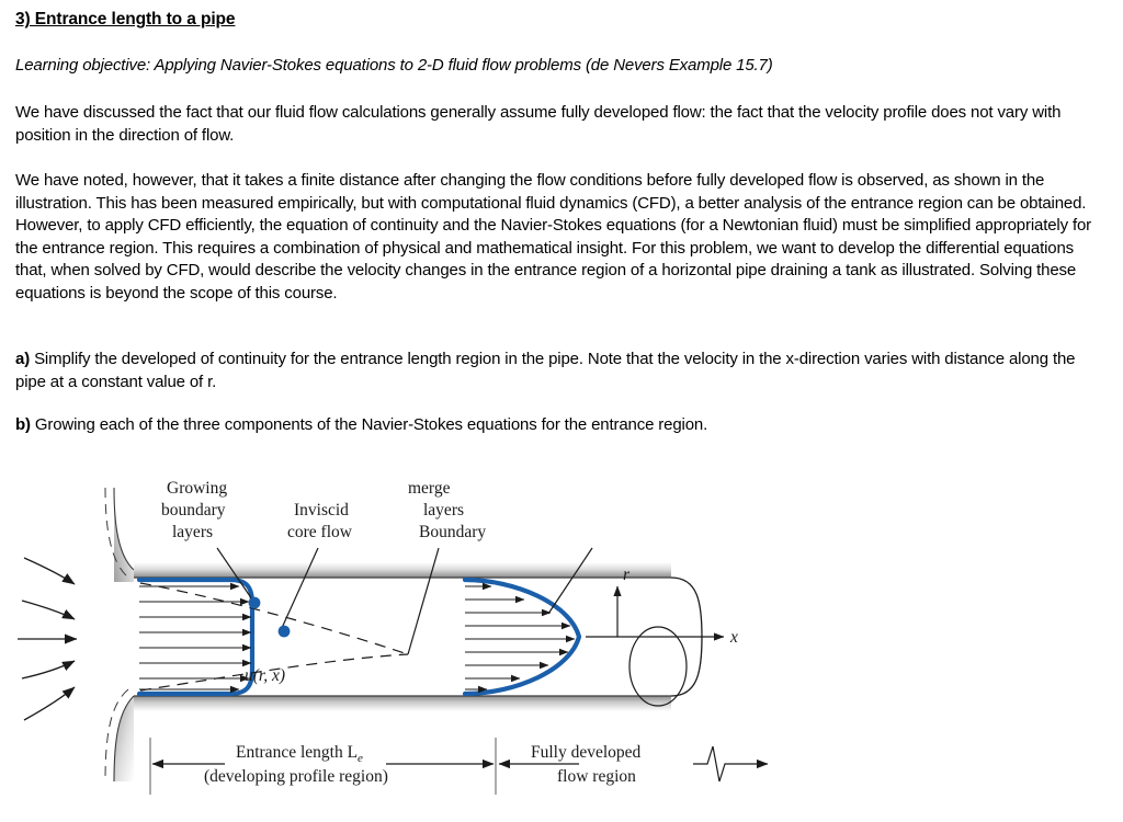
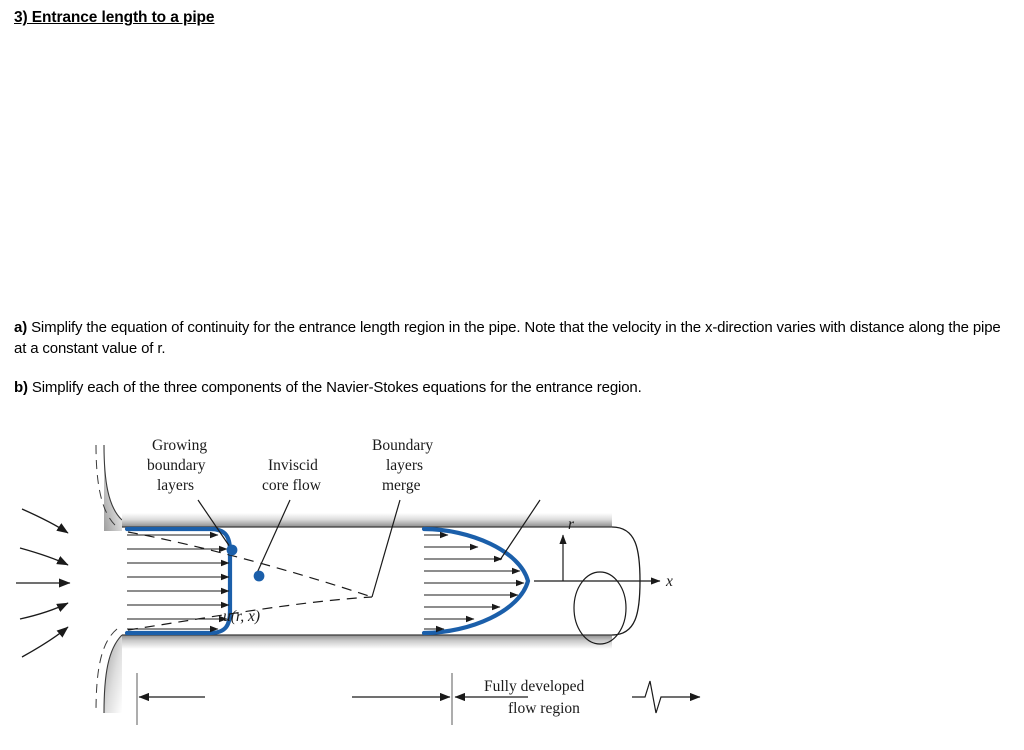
  3) Entrance length to a pipe
- Learning objective: Applying Navier-Stokes equations to 2-D fluid flow problems (de Nevers Example 15.7)
- We have discussed the fact that our fluid flow calculations generally assume fully developed flow: the fact that the velocity profile does not vary with position in the direction of flow.
- We have noted, however, that it takes a finite distance after changing the flow conditions before fully developed flow is observed, as shown in the illustration. This has been measured empirically, but with computational fluid dynamics (CFD), a better analysis of the entrance region can be obtained. However, to apply CFD efficiently, the equation of continuity and the Navier-Stokes equations (for a Newtonian fluid) must be simplified appropriately for the entrance region. This requires a combination of physical and mathematical insight. For this problem, we want to develop the differential equations that, when solved by CFD, would describe the velocity changes in the entrance region of a horizontal pipe draining a tank as illustrated. Solving these equations is beyond the scope of this course.
- a) Simplify the developed of continuity for the entrance length region in the pipe. Note that the velocity in the x-direction varies with distance along the pipe at a constant value of r.
+ a) Simplify the equation of continuity for the entrance length region in the pipe. Note that the velocity in the x-direction varies with distance along the pipe at a constant value of r.
- b) Growing each of the three components of the Navier-Stokes equations for the entrance region.
+ b) Simplify each of the three components of the Navier-Stokes equations for the entrance region.
  r
  x
  Growing
  boundary
  layers
  Inviscid
  core flow
- merge
+ Boundary
  layers
- Boundary
+ merge
  u(r, x)
- Entrance length Le
- (developing profile region)
  Fully developed
  flow region
